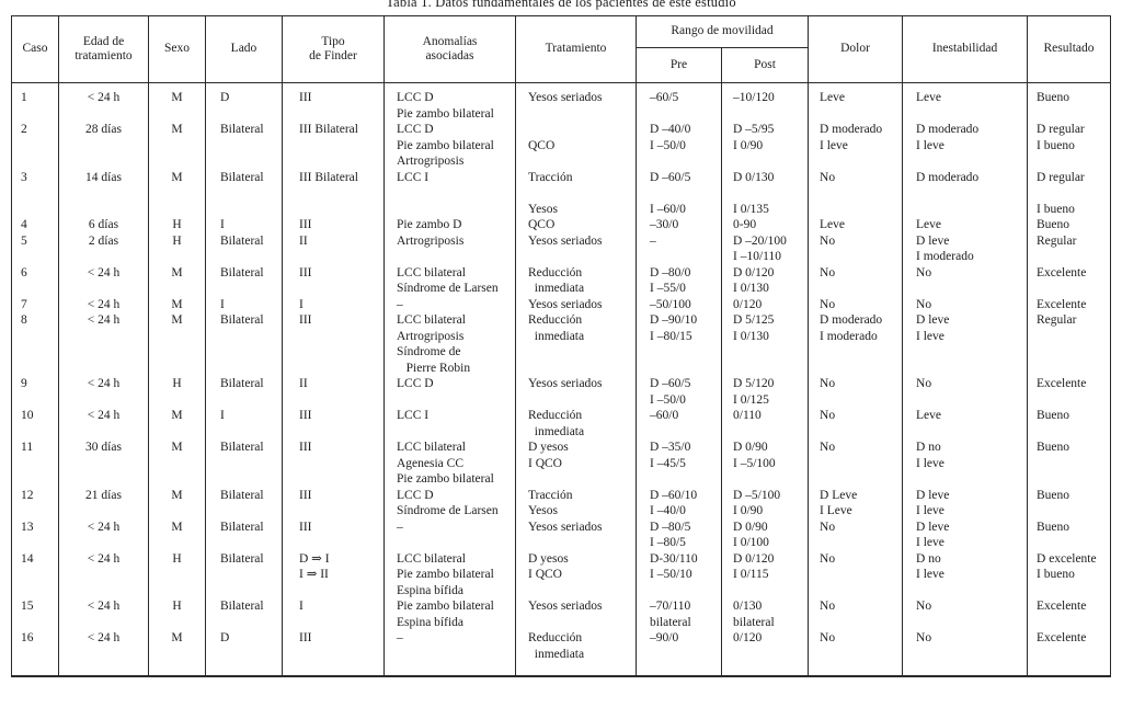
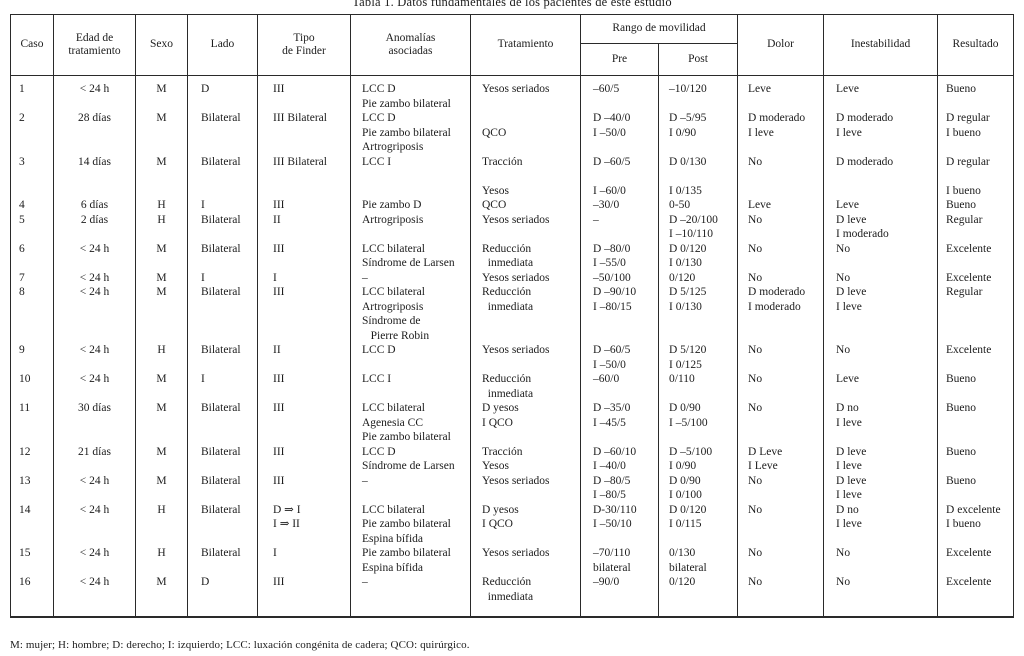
  Tabla 1. Datos fundamentales de los pacientes de este estudio
  Caso	Edad de tratamiento	Sexo	Lado	Tipo de Finder	Anomalías asociadas	Tratamiento	Rango de movilidad	Dolor	Inestabilidad	Resultado
  Pre	Post
  1	< 24 h	M	D	III	LCC D Pie zambo bilateral	Yesos seriados	–60/5	–10/120	Leve	Leve	Bueno
  2	28 días	M	Bilateral	III Bilateral	LCC D Pie zambo bilateral Artrogriposis	QCO	D –40/0 I –50/0	D –5/95 I 0/90	D moderado I leve	D moderado I leve	D regular I bueno
  3	14 días	M	Bilateral	III Bilateral	LCC I	Tracción Yesos	D –60/5 I –60/0	D 0/130 I 0/135	No	D moderado	D regular I bueno
- 4	6 días	H	I	III	Pie zambo D	QCO	–30/0	0-90	Leve	Leve	Bueno
+ 4	6 días	H	I	III	Pie zambo D	QCO	–30/0	0-50	Leve	Leve	Bueno
  5	2 días	H	Bilateral	II	Artrogriposis	Yesos seriados	–	D –20/100 I –10/110	No	D leve I moderado	Regular
  6	< 24 h	M	Bilateral	III	LCC bilateral Síndrome de Larsen	Reducción inmediata	D –80/0 I –55/0	D 0/120 I 0/130	No	No	Excelente
  7	< 24 h	M	I	I	–	Yesos seriados	–50/100	0/120	No	No	Excelente
  8	< 24 h	M	Bilateral	III	LCC bilateral Artrogriposis Síndrome de Pierre Robin	Reducción inmediata	D –90/10 I –80/15	D 5/125 I 0/130	D moderado I moderado	D leve I leve	Regular
  9	< 24 h	H	Bilateral	II	LCC D	Yesos seriados	D –60/5 I –50/0	D 5/120 I 0/125	No	No	Excelente
  10	< 24 h	M	I	III	LCC I	Reducción inmediata	–60/0	0/110	No	Leve	Bueno
  11	30 días	M	Bilateral	III	LCC bilateral Agenesia CC Pie zambo bilateral	D yesos I QCO	D –35/0 I –45/5	D 0/90 I –5/100	No	D no I leve	Bueno
  12	21 días	M	Bilateral	III	LCC D Síndrome de Larsen	Tracción Yesos	D –60/10 I –40/0	D –5/100 I 0/90	D Leve I Leve	D leve I leve	Bueno
  13	< 24 h	M	Bilateral	III	–	Yesos seriados	D –80/5 I –80/5	D 0/90 I 0/100	No	D leve I leve	Bueno
  14	< 24 h	H	Bilateral	D ⇒ I I ⇒ II	LCC bilateral Pie zambo bilateral Espina bífida	D yesos I QCO	D-30/110 I –50/10	D 0/120 I 0/115	No	D no I leve	D excelente I bueno
  15	< 24 h	H	Bilateral	I	Pie zambo bilateral Espina bífida	Yesos seriados	–70/110 bilateral	0/130 bilateral	No	No	Excelente
  16	< 24 h	M	D	III	–	Reducción inmediata	–90/0	0/120	No	No	Excelente
+ M: mujer; H: hombre; D: derecho; I: izquierdo; LCC: luxación congénita de cadera; QCO: quirúrgico.
